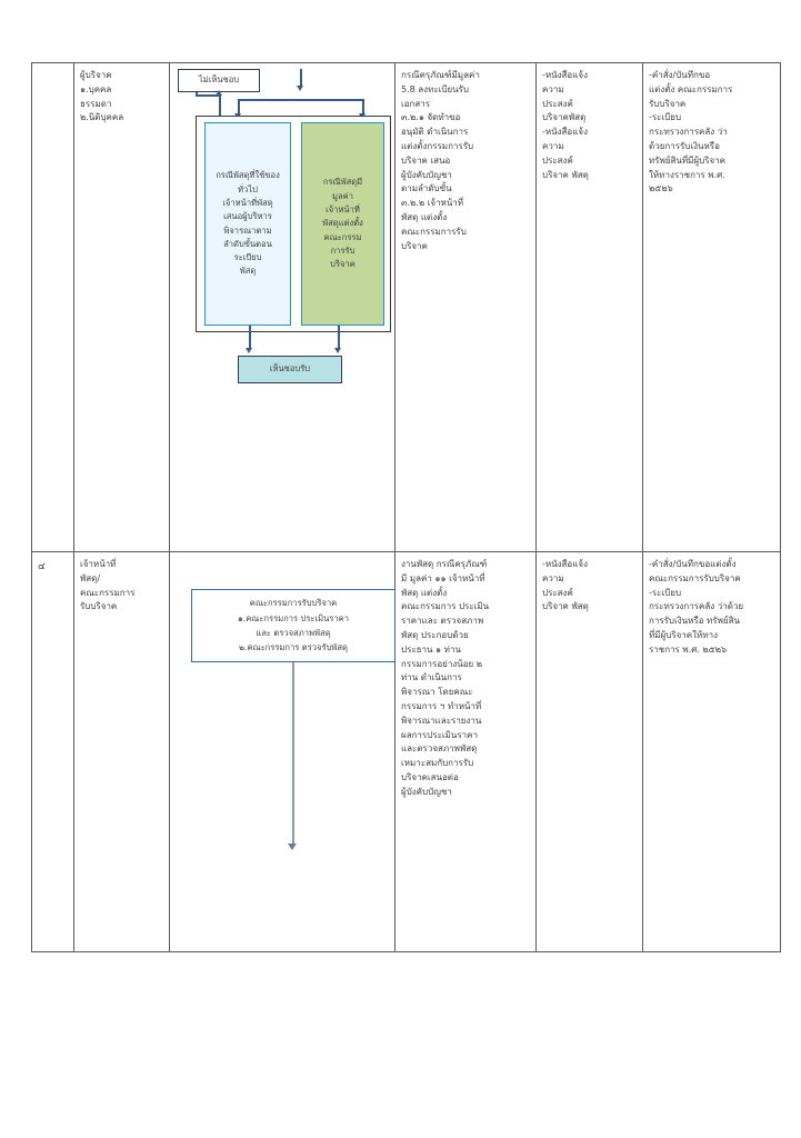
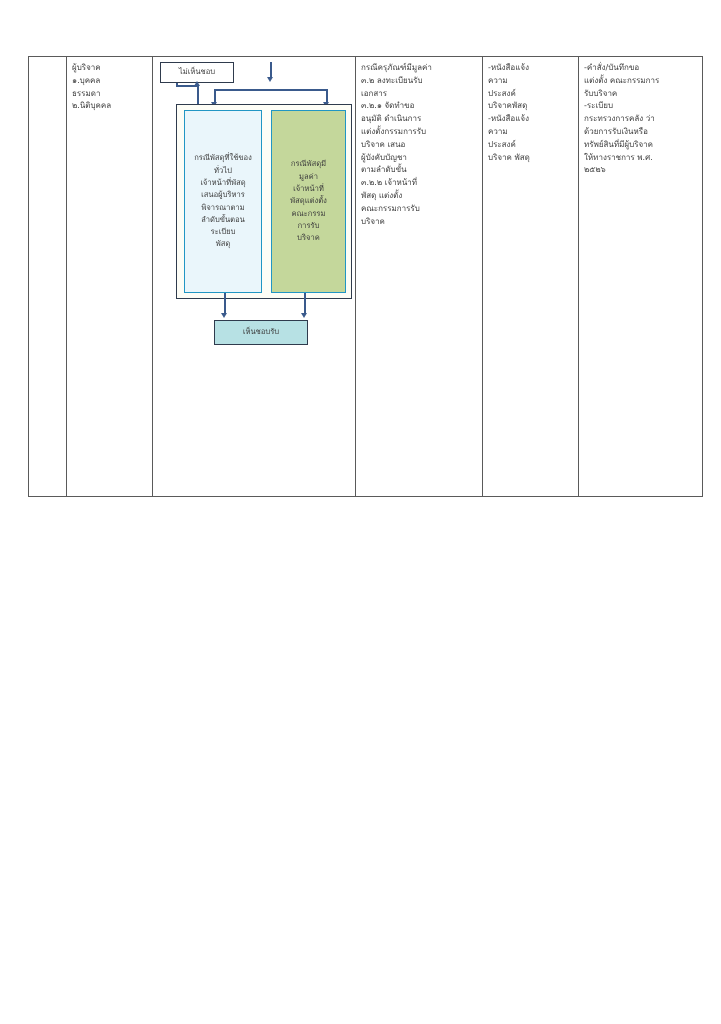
- 	ผู้บริจาค ๑.บุคคล ธรรมดา ๒.นิติบุคคล	ไม่เห็นชอบ กรณีพัสดุที่ใช้ของ ทั่วไป เจ้าหน้าที่พัสดุ เสนอผู้บริหาร พิจารณาตาม ลำดับขั้นตอน ระเบียบ พัสดุ กรณีพัสดุมี มูลค่า เจ้าหน้าที่ พัสดุแต่งตั้ง คณะกรรม การรับ บริจาค เห็นชอบรับ	กรณีครุภัณฑ์มีมูลค่า 5.8 ลงทะเบียนรับ เอกสาร ๓.๒.๑ จัดทำขอ อนุมัติ ดำเนินการ แต่งตั้งกรรมการรับ บริจาค เสนอ ผู้บังคับบัญชา ตามลำดับขั้น ๓.๒.๒ เจ้าหน้าที่ พัสดุ แต่งตั้ง คณะกรรมการรับ บริจาค	-หนังสือแจ้ง ความ ประสงค์ บริจาคพัสดุ -หนังสือแจ้ง ความ ประสงค์ บริจาค พัสดุ	-คำสั่ง/บันทึกขอ แต่งตั้ง คณะกรรมการ รับบริจาค -ระเบียบ กระทรวงการคลัง ว่า ด้วยการรับเงินหรือ ทรัพย์สินที่มีผู้บริจาค ให้ทางราชการ พ.ศ. ๒๕๒๖
+ 	ผู้บริจาค ๑.บุคคล ธรรมดา ๒.นิติบุคคล	ไม่เห็นชอบ กรณีพัสดุที่ใช้ของ ทั่วไป เจ้าหน้าที่พัสดุ เสนอผู้บริหาร พิจารณาตาม ลำดับขั้นตอน ระเบียบ พัสดุ กรณีพัสดุมี มูลค่า เจ้าหน้าที่ พัสดุแต่งตั้ง คณะกรรม การรับ บริจาค เห็นชอบรับ	กรณีครุภัณฑ์มีมูลค่า ๓.๒ ลงทะเบียนรับ เอกสาร ๓.๒.๑ จัดทำขอ อนุมัติ ดำเนินการ แต่งตั้งกรรมการรับ บริจาค เสนอ ผู้บังคับบัญชา ตามลำดับขั้น ๓.๒.๒ เจ้าหน้าที่ พัสดุ แต่งตั้ง คณะกรรมการรับ บริจาค	-หนังสือแจ้ง ความ ประสงค์ บริจาคพัสดุ -หนังสือแจ้ง ความ ประสงค์ บริจาค พัสดุ	-คำสั่ง/บันทึกขอ แต่งตั้ง คณะกรรมการ รับบริจาค -ระเบียบ กระทรวงการคลัง ว่า ด้วยการรับเงินหรือ ทรัพย์สินที่มีผู้บริจาค ให้ทางราชการ พ.ศ. ๒๕๒๖
- ๔	เจ้าหน้าที่ พัสดุ/ คณะกรรมการ รับบริจาค	คณะกรรมการรับบริจาค ๑.คณะกรรมการ ประเมินราคา และ ตรวจสภาพพัสดุ ๒.คณะกรรมการ ตรวจรับพัสดุ	งานพัสดุ กรณีครุภัณฑ์ มี มูลค่า ๑๑ เจ้าหน้าที่ พัสดุ แต่งตั้ง คณะกรรมการ ประเมิน ราคาและ ตรวจสภาพ พัสดุ ประกอบด้วย ประธาน ๑ ท่าน กรรมการอย่างน้อย ๒ ท่าน ดำเนินการ พิจารณา โดยคณะ กรรมการ ฯ ทำหน้าที่ พิจารณาและรายงาน ผลการประเมินราคา และตรวจสภาพพัสดุ เหมาะสมกับการรับ บริจาคเสนอต่อ ผู้บังคับบัญชา	-หนังสือแจ้ง ความ ประสงค์ บริจาค พัสดุ	-คำสั่ง/บันทึกขอแต่งตั้ง คณะกรรมการรับบริจาค -ระเบียบ กระทรวงการคลัง ว่าด้วย การรับเงินหรือ ทรัพย์สิน ที่มีผู้บริจาคให้ทาง ราชการ พ.ศ. ๒๕๒๖
